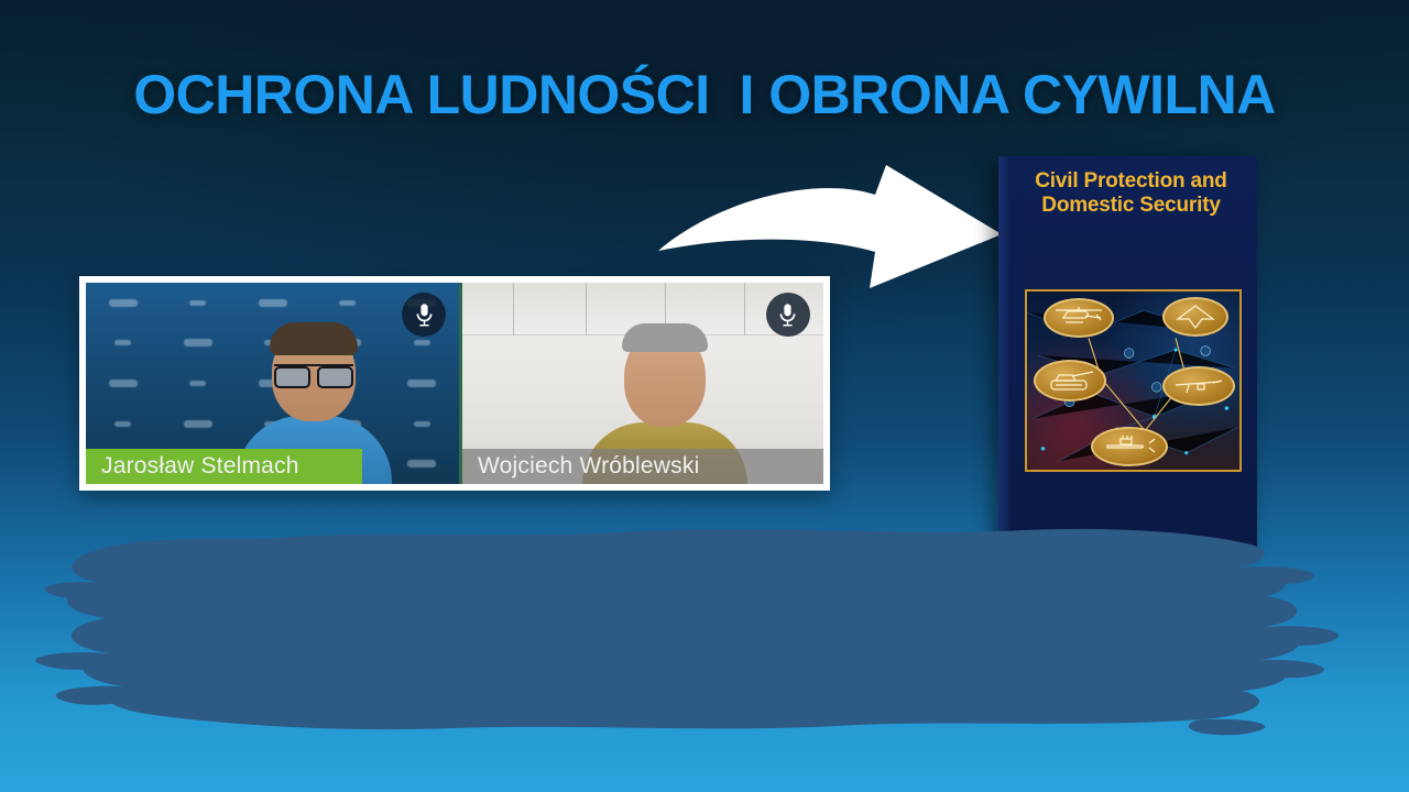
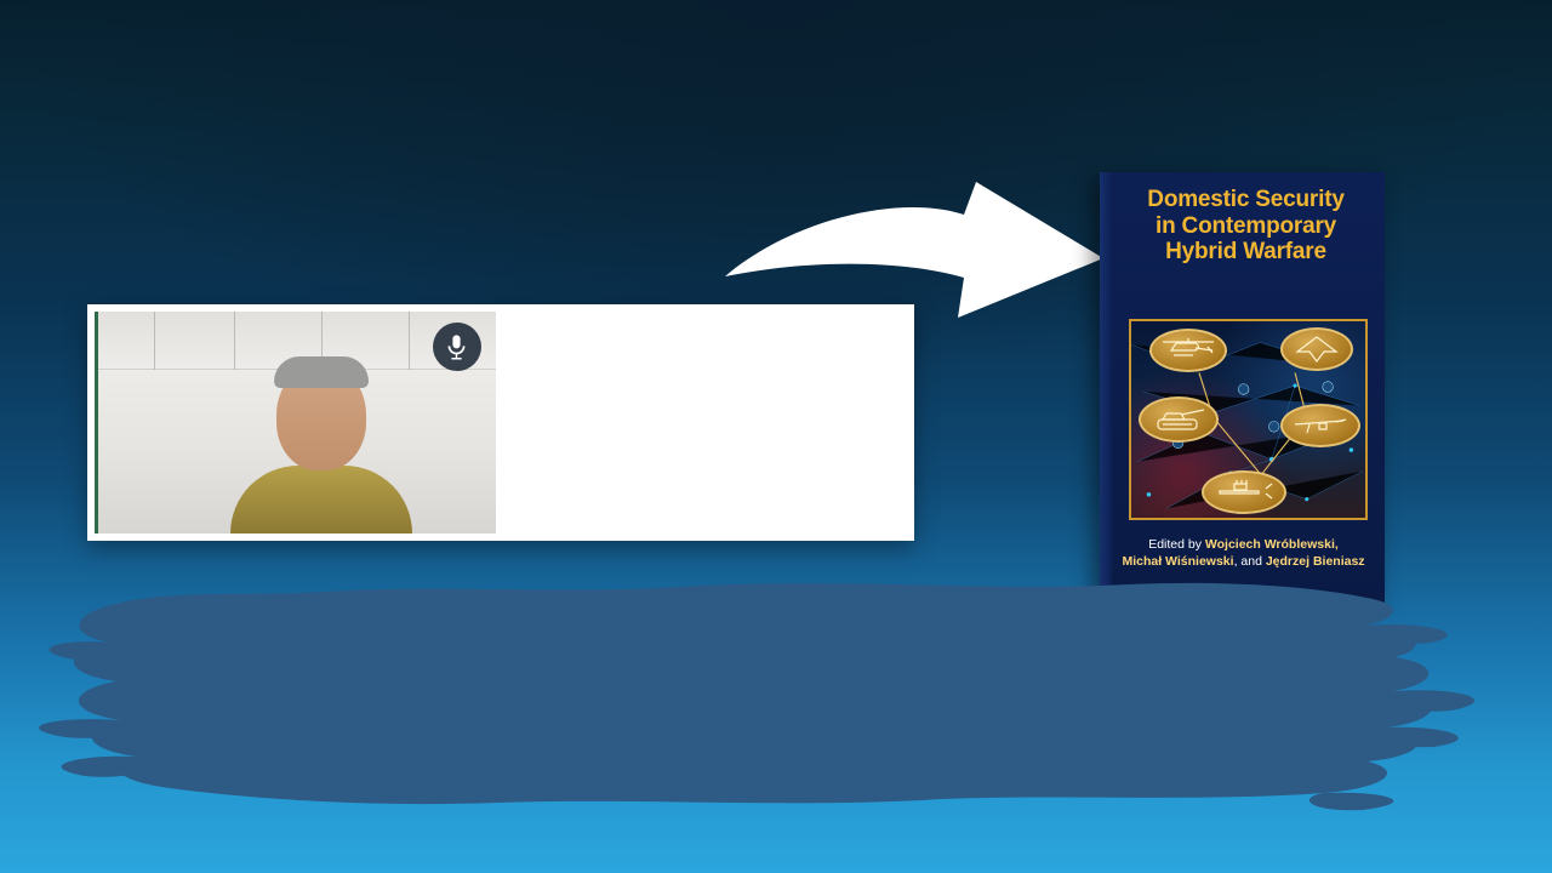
- OCHRONA LUDNOŚCI I OBRONA CYWILNA
- Jarosław Stelmach
- Wojciech Wróblewski
- Civil Protection and
  Domestic Security
+ in Contemporary
+ Hybrid Warfare
+ Edited by Wojciech Wróblewski,
+ Michał Wiśniewski, and Jędrzej Bieniasz
